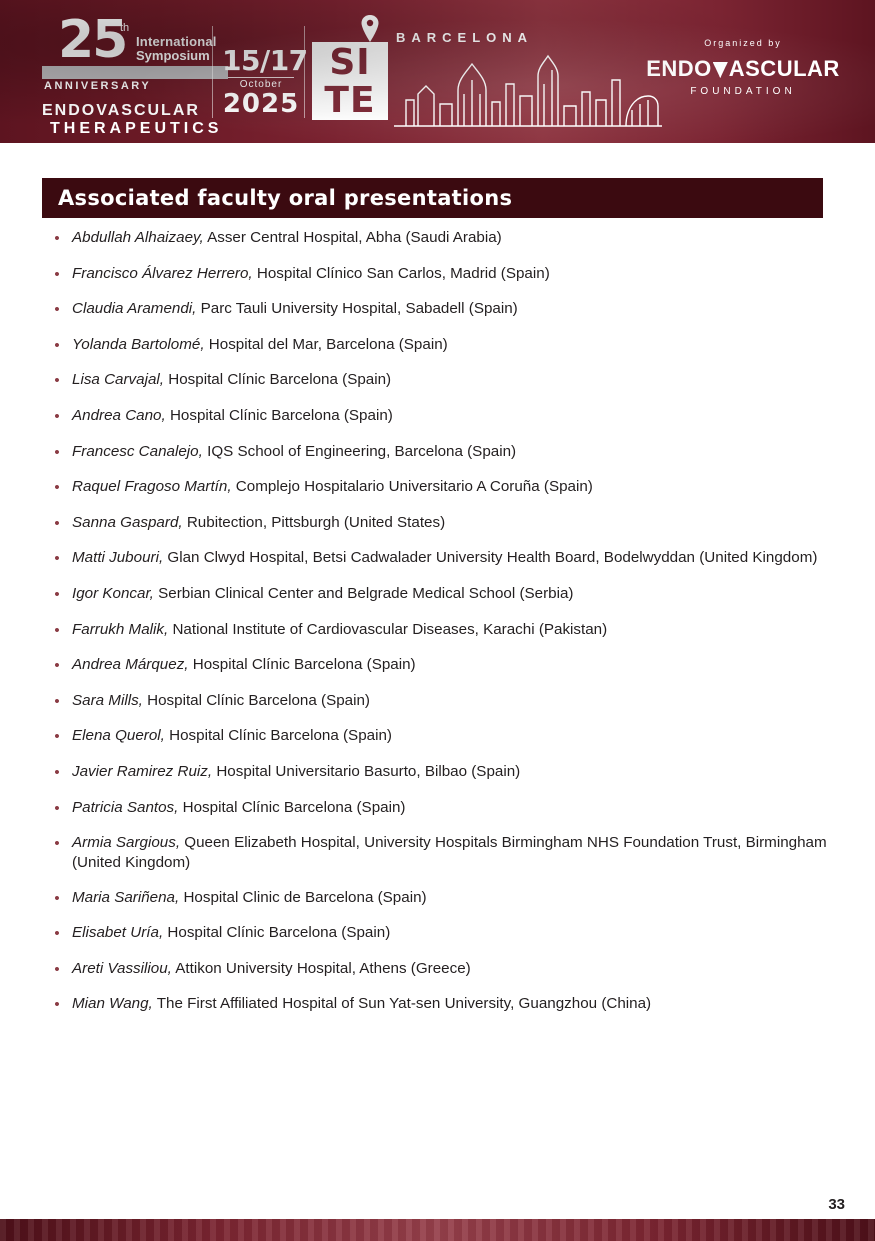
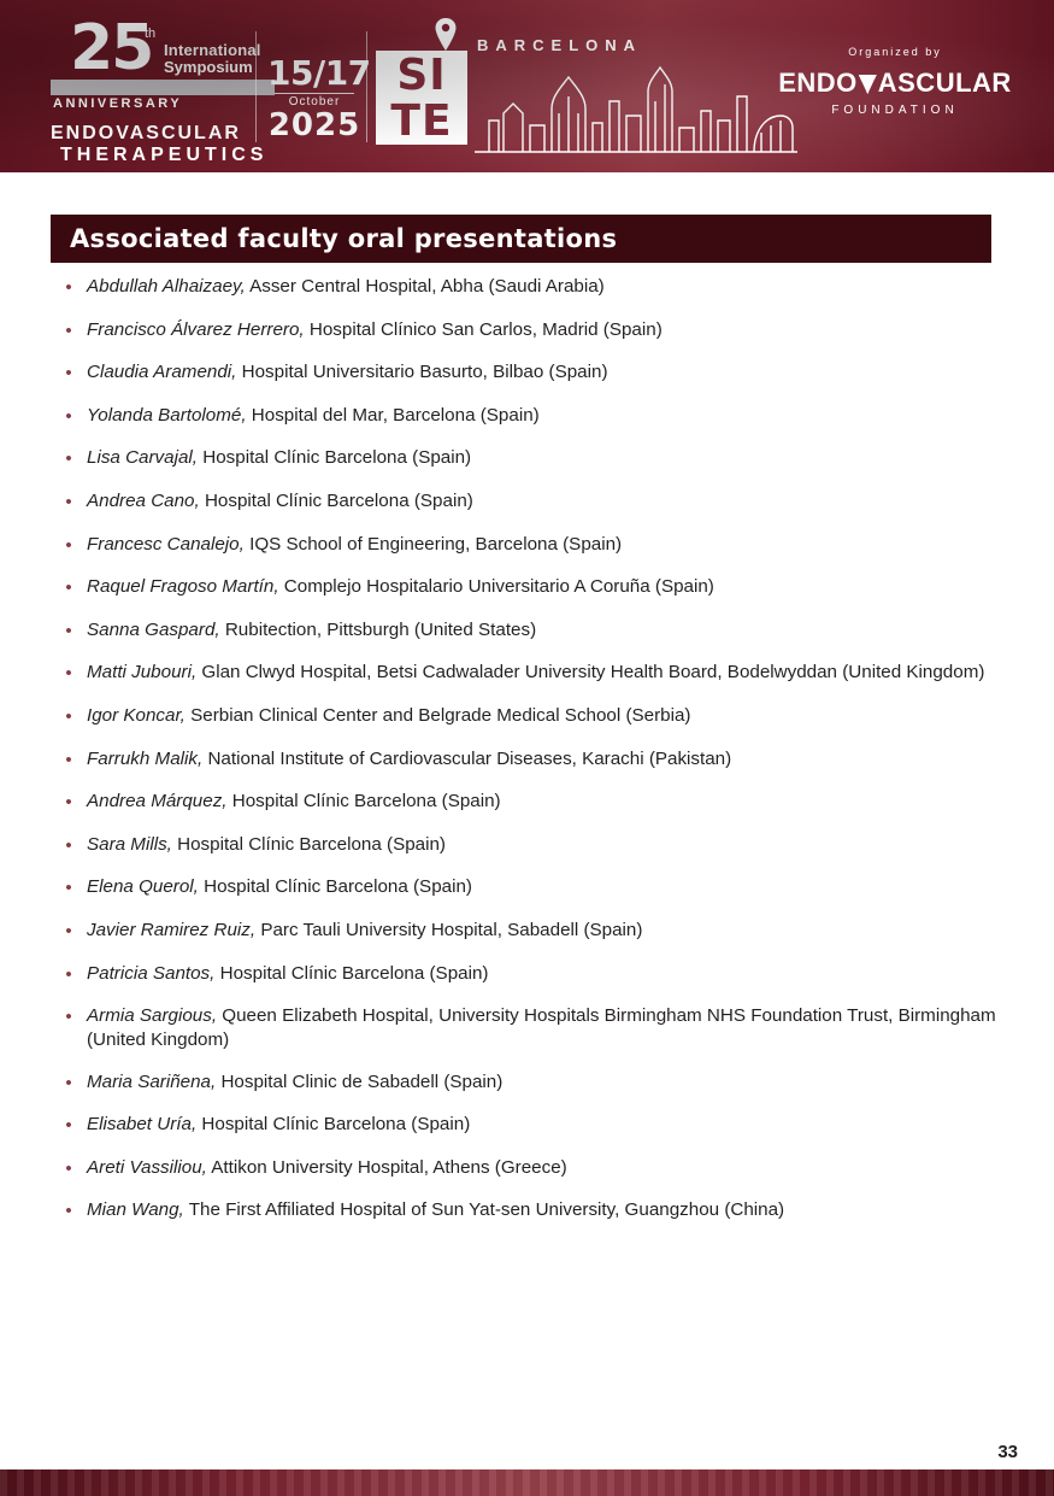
  Associated faculty oral presentations
  •
  Abdullah Alhaizaey, Asser Central Hospital, Abha (Saudi Arabia)
  •
  Francisco Álvarez Herrero, Hospital Clínico San Carlos, Madrid (Spain)
  •
- Claudia Aramendi, Parc Tauli University Hospital, Sabadell (Spain)
+ Claudia Aramendi, Hospital Universitario Basurto, Bilbao (Spain)
  •
  Yolanda Bartolomé, Hospital del Mar, Barcelona (Spain)
  •
  Lisa Carvajal, Hospital Clínic Barcelona (Spain)
  •
  Andrea Cano, Hospital Clínic Barcelona (Spain)
  •
  Francesc Canalejo, IQS School of Engineering, Barcelona (Spain)
  •
  Raquel Fragoso Martín, Complejo Hospitalario Universitario A Coruña (Spain)
  •
  Sanna Gaspard, Rubitection, Pittsburgh (United States)
  •
  Matti Jubouri, Glan Clwyd Hospital, Betsi Cadwalader University Health Board, Bodelwyddan (United Kingdom)
  •
  Igor Koncar, Serbian Clinical Center and Belgrade Medical School (Serbia)
  •
  Farrukh Malik, National Institute of Cardiovascular Diseases, Karachi (Pakistan)
  •
  Andrea Márquez, Hospital Clínic Barcelona (Spain)
  •
  Sara Mills, Hospital Clínic Barcelona (Spain)
  •
  Elena Querol, Hospital Clínic Barcelona (Spain)
  •
- Javier Ramirez Ruiz, Hospital Universitario Basurto, Bilbao (Spain)
+ Javier Ramirez Ruiz, Parc Tauli University Hospital, Sabadell (Spain)
  •
  Patricia Santos, Hospital Clínic Barcelona (Spain)
  •
  Armia Sargious, Queen Elizabeth Hospital, University Hospitals Birmingham NHS Foundation Trust, Birmingham (United Kingdom)
  •
- Maria Sariñena, Hospital Clinic de Barcelona (Spain)
+ Maria Sariñena, Hospital Clinic de Sabadell (Spain)
  •
  Elisabet Uría, Hospital Clínic Barcelona (Spain)
  •
  Areti Vassiliou, Attikon University Hospital, Athens (Greece)
  •
  Mian Wang, The First Affiliated Hospital of Sun Yat-sen University, Guangzhou (China)
  33
